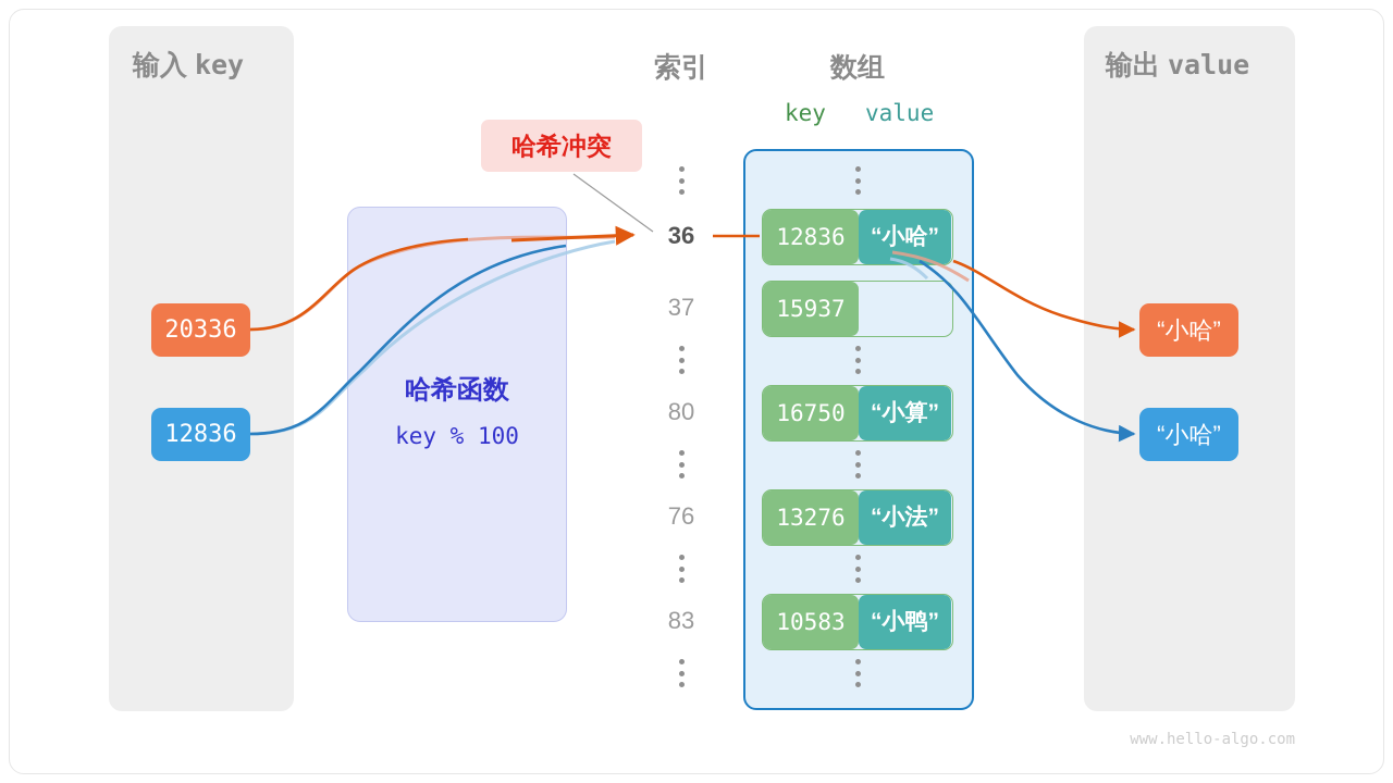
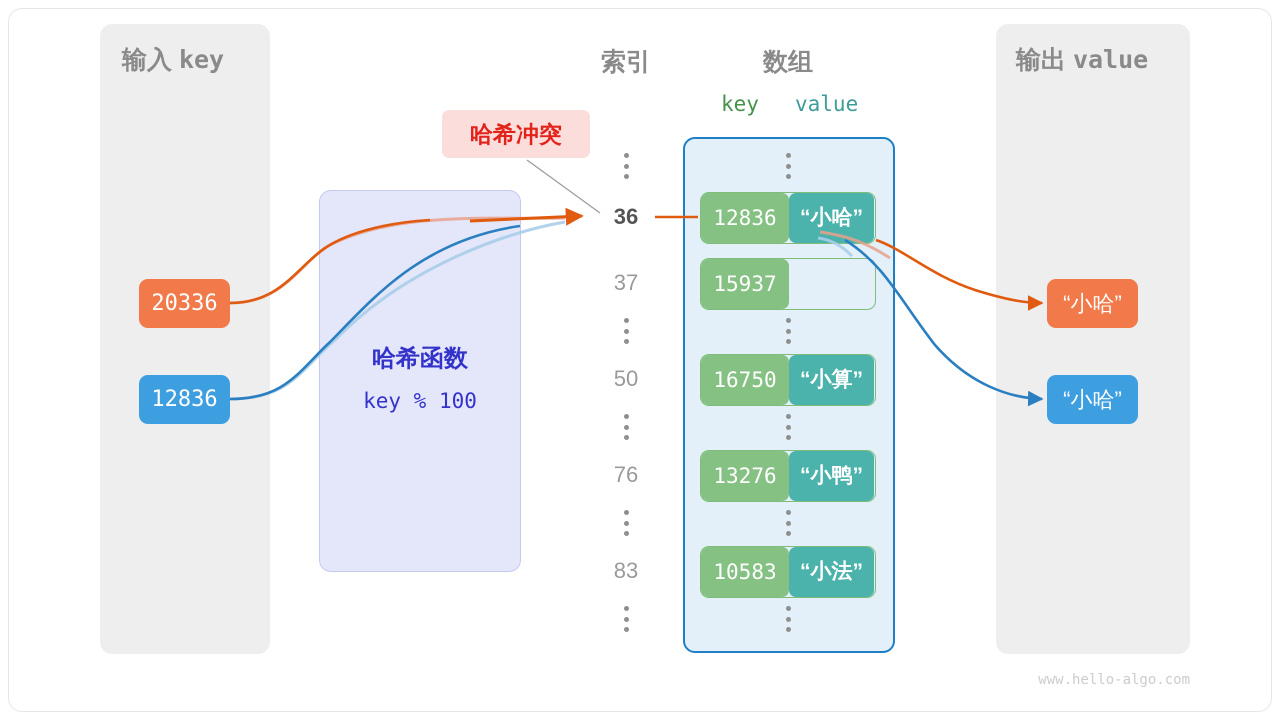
  输入 key
  输出 value
  索引
  数组
  key
  value
  哈希冲突
  哈希函数
  key % 100
  36
  37
- 80
+ 50
  76
  83
  12836
  “小哈”
  15937
  16750
  “小算”
  13276
- “小法”
+ “小鸭”
  10583
- “小鸭”
+ “小法”
  20336
  12836
  “小哈”
  “小哈”
  www.hello-algo.com
